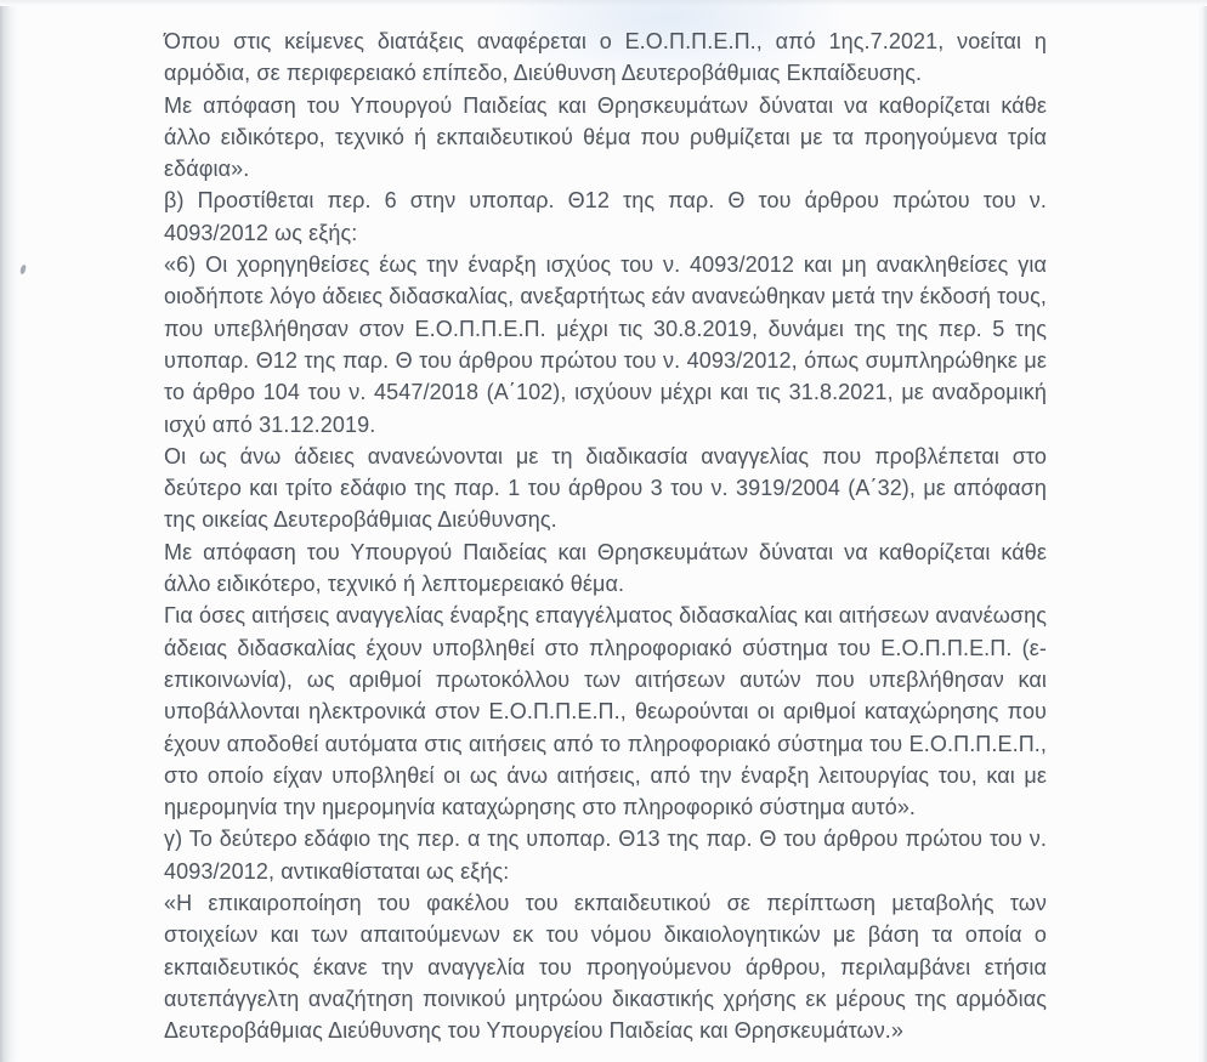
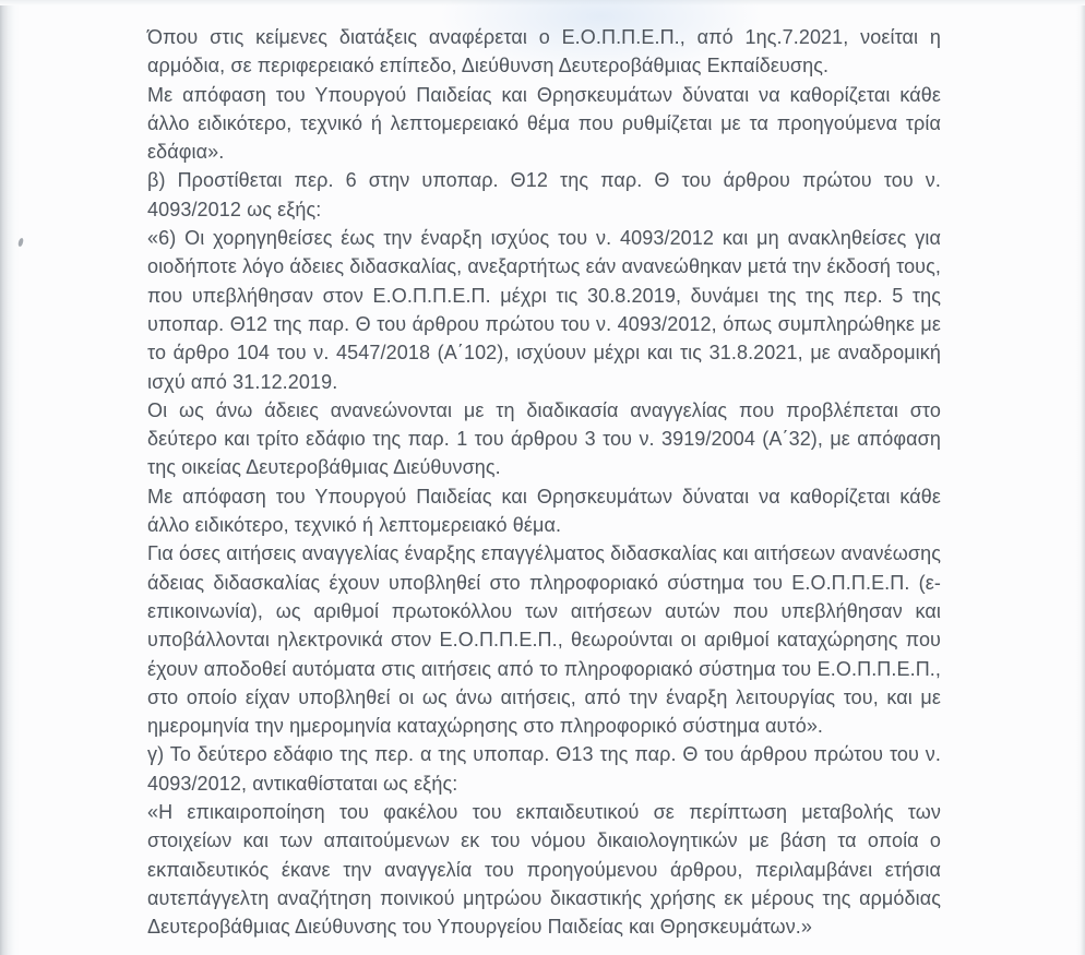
  Όπου στις κείμενες διατάξεις αναφέρεται ο Ε.Ο.Π.Π.Ε.Π., από 1ης.7.2021, νοείται η αρμόδια, σε περιφερειακό επίπεδο, Διεύθυνση Δευτεροβάθμιας Εκπαίδευσης.
- Με απόφαση του Υπουργού Παιδείας και Θρησκευμάτων δύναται να καθορίζεται κάθε άλλο ειδικότερο, τεχνικό ή εκπαιδευτικού θέμα που ρυθμίζεται με τα προηγούμενα τρία εδάφια».
+ Με απόφαση του Υπουργού Παιδείας και Θρησκευμάτων δύναται να καθορίζεται κάθε άλλο ειδικότερο, τεχνικό ή λεπτομερειακό θέμα που ρυθμίζεται με τα προηγούμενα τρία εδάφια».
  β) Προστίθεται περ. 6 στην υποπαρ. Θ12 της παρ. Θ του άρθρου πρώτου του ν. 4093/2012 ως εξής:
  «6) Οι χορηγηθείσες έως την έναρξη ισχύος του ν. 4093/2012 και μη ανακληθείσες για οιοδήποτε λόγο άδειες διδασκαλίας, ανεξαρτήτως εάν ανανεώθηκαν μετά την έκδοσή τους, που υπεβλήθησαν στον Ε.Ο.Π.Π.Ε.Π. μέχρι τις 30.8.2019, δυνάμει της της περ. 5 της υποπαρ. Θ12 της παρ. Θ του άρθρου πρώτου του ν. 4093/2012, όπως συμπληρώθηκε με το άρθρο 104 του ν. 4547/2018 (Α΄102), ισχύουν μέχρι και τις 31.8.2021, με αναδρομική ισχύ από 31.12.2019.
  Οι ως άνω άδειες ανανεώνονται με τη διαδικασία αναγγελίας που προβλέπεται στο δεύτερο και τρίτο εδάφιο της παρ. 1 του άρθρου 3 του ν. 3919/2004 (Α΄32), με απόφαση της οικείας Δευτεροβάθμιας Διεύθυνσης.
  Με απόφαση του Υπουργού Παιδείας και Θρησκευμάτων δύναται να καθορίζεται κάθε άλλο ειδικότερο, τεχνικό ή λεπτομερειακό θέμα.
  Για όσες αιτήσεις αναγγελίας έναρξης επαγγέλματος διδασκαλίας και αιτήσεων ανανέωσης άδειας διδασκαλίας έχουν υποβληθεί στο πληροφοριακό σύστημα του Ε.Ο.Π.Π.Ε.Π. (ε-επικοινωνία), ως αριθμοί πρωτοκόλλου των αιτήσεων αυτών που υπεβλήθησαν και υποβάλλονται ηλεκτρονικά στον Ε.Ο.Π.Π.Ε.Π., θεωρούνται οι αριθμοί καταχώρησης που έχουν αποδοθεί αυτόματα στις αιτήσεις από το πληροφοριακό σύστημα του Ε.Ο.Π.Π.Ε.Π., στο οποίο είχαν υποβληθεί οι ως άνω αιτήσεις, από την έναρξη λειτουργίας του, και με ημερομηνία την ημερομηνία καταχώρησης στο πληροφορικό σύστημα αυτό».
  γ) Το δεύτερο εδάφιο της περ. α της υποπαρ. Θ13 της παρ. Θ του άρθρου πρώτου του ν. 4093/2012, αντικαθίσταται ως εξής:
  «Η επικαιροποίηση του φακέλου του εκπαιδευτικού σε περίπτωση μεταβολής των στοιχείων και των απαιτούμενων εκ του νόμου δικαιολογητικών με βάση τα οποία ο εκπαιδευτικός έκανε την αναγγελία του προηγούμενου άρθρου, περιλαμβάνει ετήσια αυτεπάγγελτη αναζήτηση ποινικού μητρώου δικαστικής χρήσης εκ μέρους της αρμόδιας Δευτεροβάθμιας Διεύθυνσης του Υπουργείου Παιδείας και Θρησκευμάτων.»
